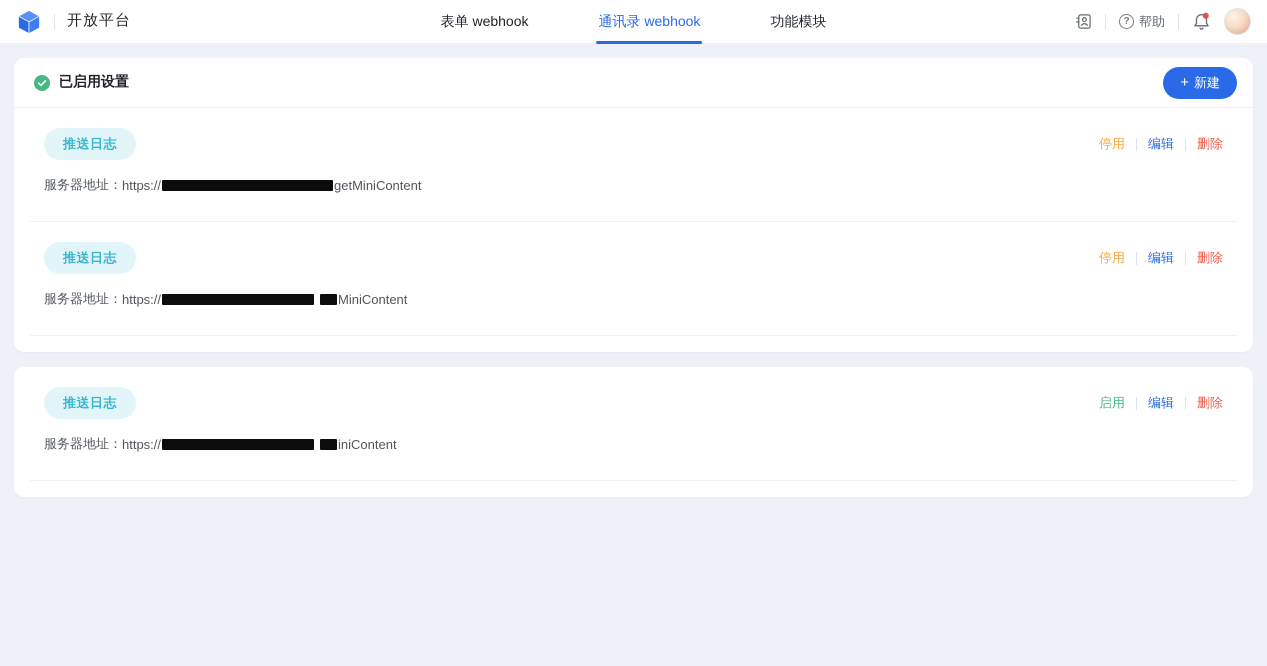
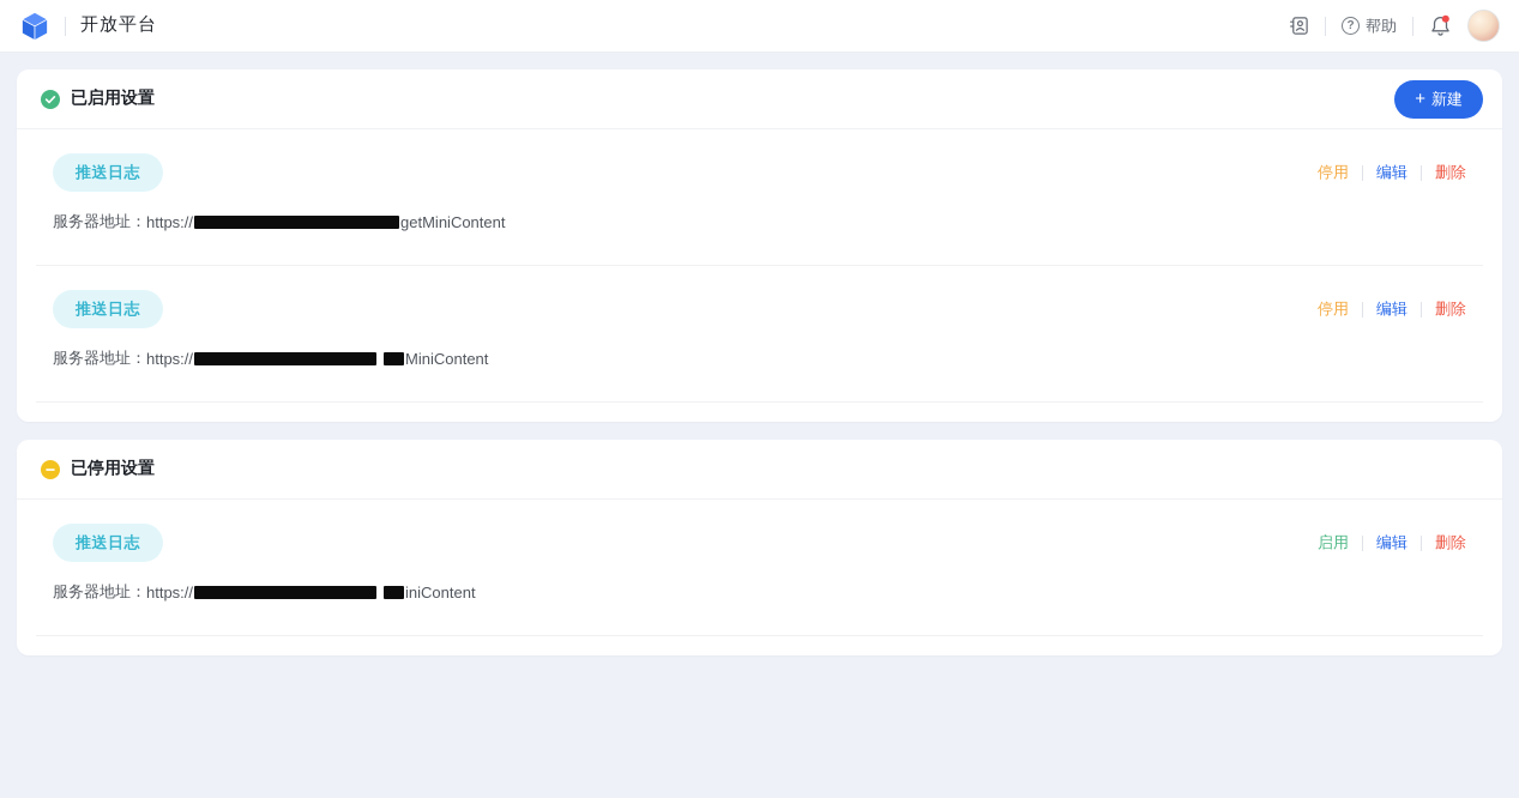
  开放平台
- 表单 webhook
- 通讯录 webhook
- 功能模块
  ?
  帮助
  已启用设置
  +
  新建
  推送日志
  停用
  编辑
  删除
  服务器地址：
  https://
  getMiniContent
  推送日志
  停用
  编辑
  删除
  服务器地址：
  https://
  MiniContent
+ 已停用设置
  推送日志
  启用
  编辑
  删除
  服务器地址：
  https://
  iniContent
